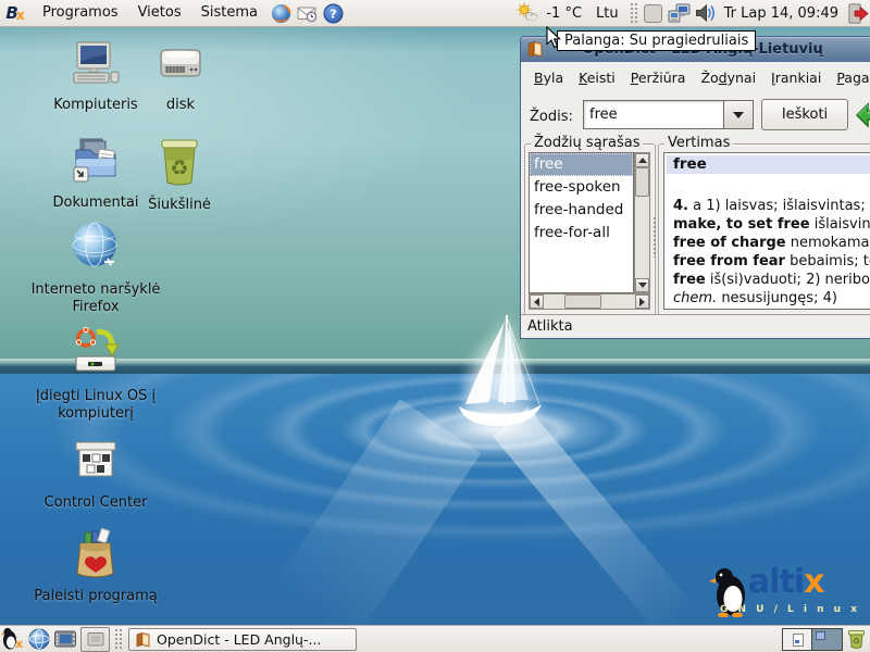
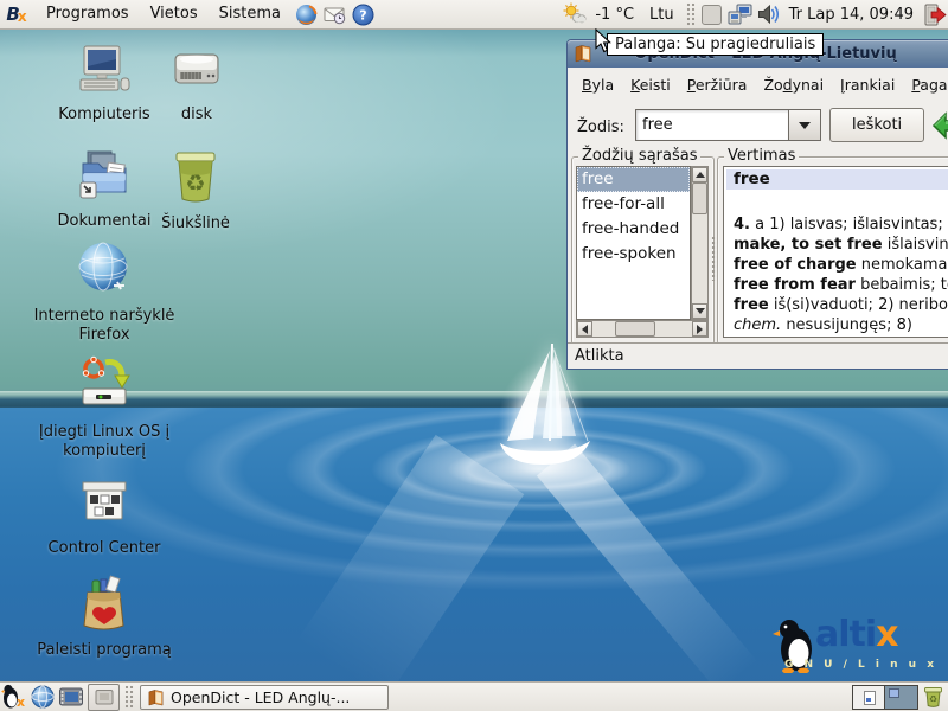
  Kompiuteris
  disk
  Dokumentai
  ♻
  Šiukšlinė
  Interneto naršyklė
  Firefox
  Įdiegti Linux OS į
  kompiuterį
  Control Center
  Paleisti programą
  altix
  G N U / L i n u x
  Byla
  Keisti
  Peržiūra
  Žodynai
  Įrankiai
  Žodis:
  free
  Ieškoti
  Žodžių sąrašas
  free
- free-spoken
+ free-for-all
  free-handed
- free-for-all
+ free-spoken
  Vertimas
  free
  4. a 1) laisvas; išlaisvintas;
  make, to set free išlaisvin
  free of charge nemokama
  free from fear bebaimis; t
  free iš(si)vaduoti; 2) neribo
- chem. nesusijungęs; 4)
+ chem. nesusijungęs; 8)
  Atlikta
  Palanga: Su pragiedruliais
  B
  x
  Programos
  Vietos
  Sistema
  ?
  -1 °C
  Ltu
  Tr Lap 14, 09:49
  x
  OpenDict - LED Anglų-...
  ♻
